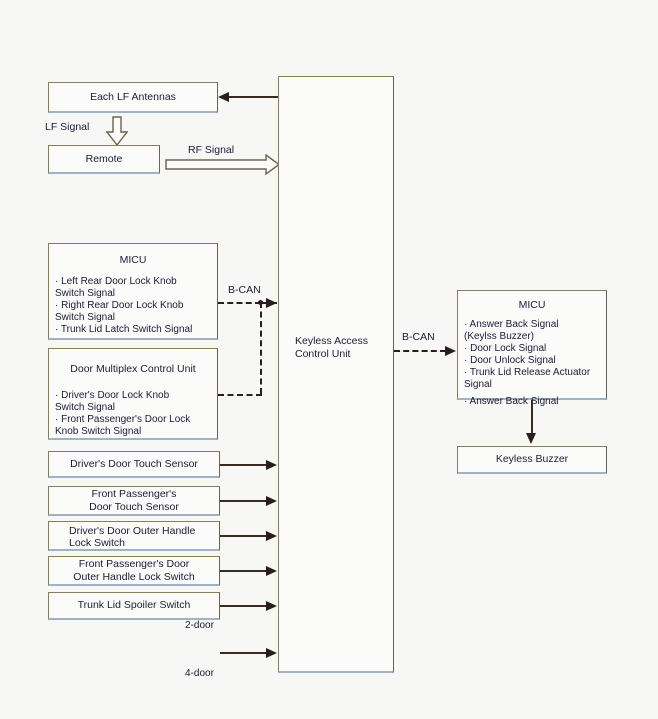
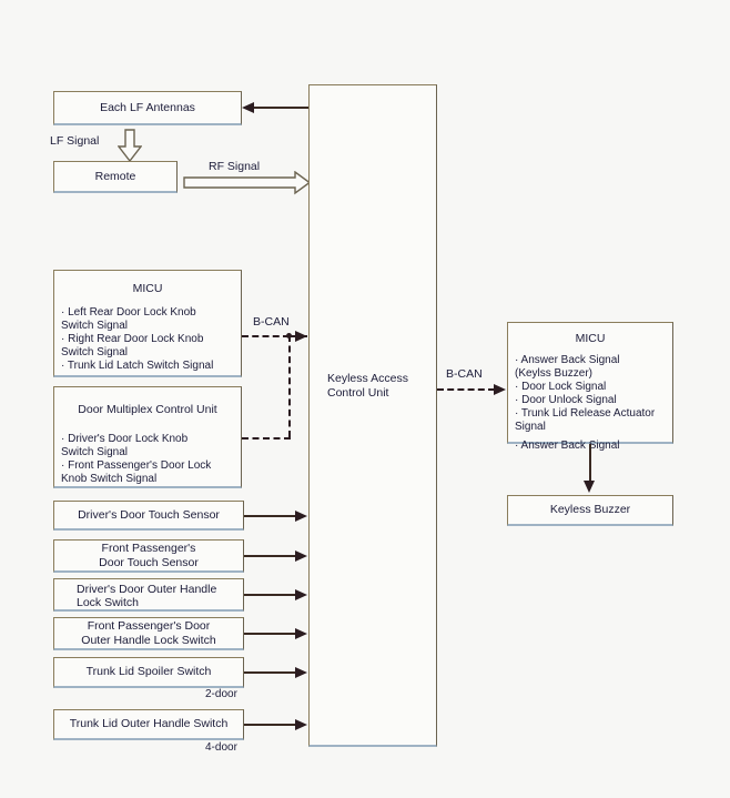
  Each LF Antennas
  LF Signal
  Remote
  RF Signal
  MICU
  · Left Rear Door Lock Knob
  Switch Signal
  · Right Rear Door Lock Knob
  Switch Signal
  · Trunk Lid Latch Switch Signal
  Door Multiplex Control Unit
  · Driver's Door Lock Knob
  Switch Signal
  · Front Passenger's Door Lock
  Knob Switch Signal
  B-CAN
  Driver's Door Touch Sensor
  Front Passenger's
  Door Touch Sensor
  Driver's Door Outer Handle
  Lock Switch
  Front Passenger's Door
  Outer Handle Lock Switch
  Trunk Lid Spoiler Switch
  2-door
+ Trunk Lid Outer Handle Switch
  4-door
  Keyless Access
  Control Unit
  B-CAN
  MICU
  · Answer Back Signal
  (Keylss Buzzer)
  · Door Lock Signal
  · Door Unlock Signal
  · Trunk Lid Release Actuator
  Signal
  · Answer Back Signal
  Keyless Buzzer
